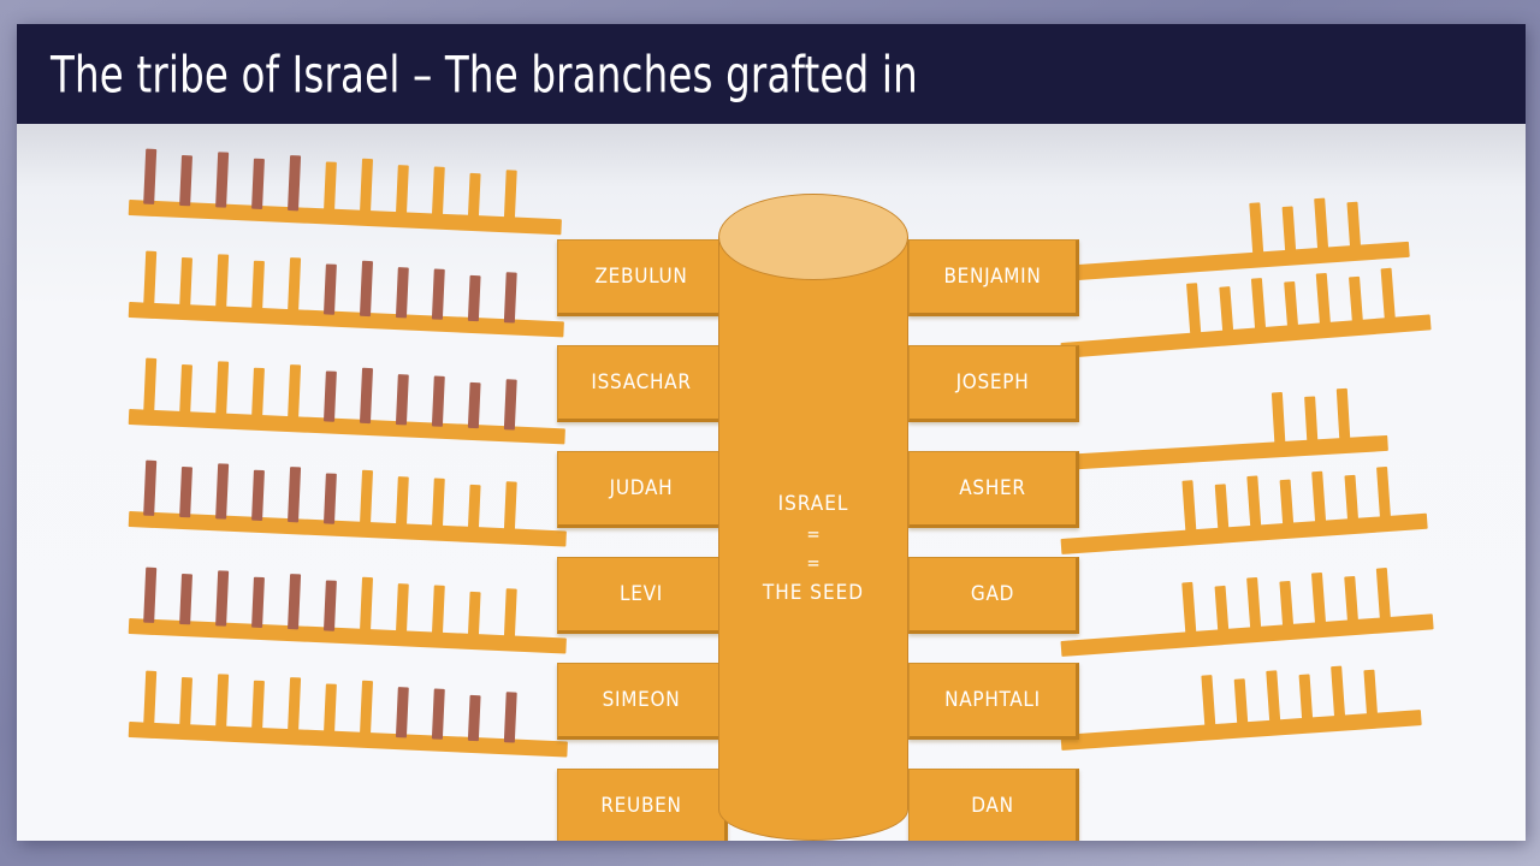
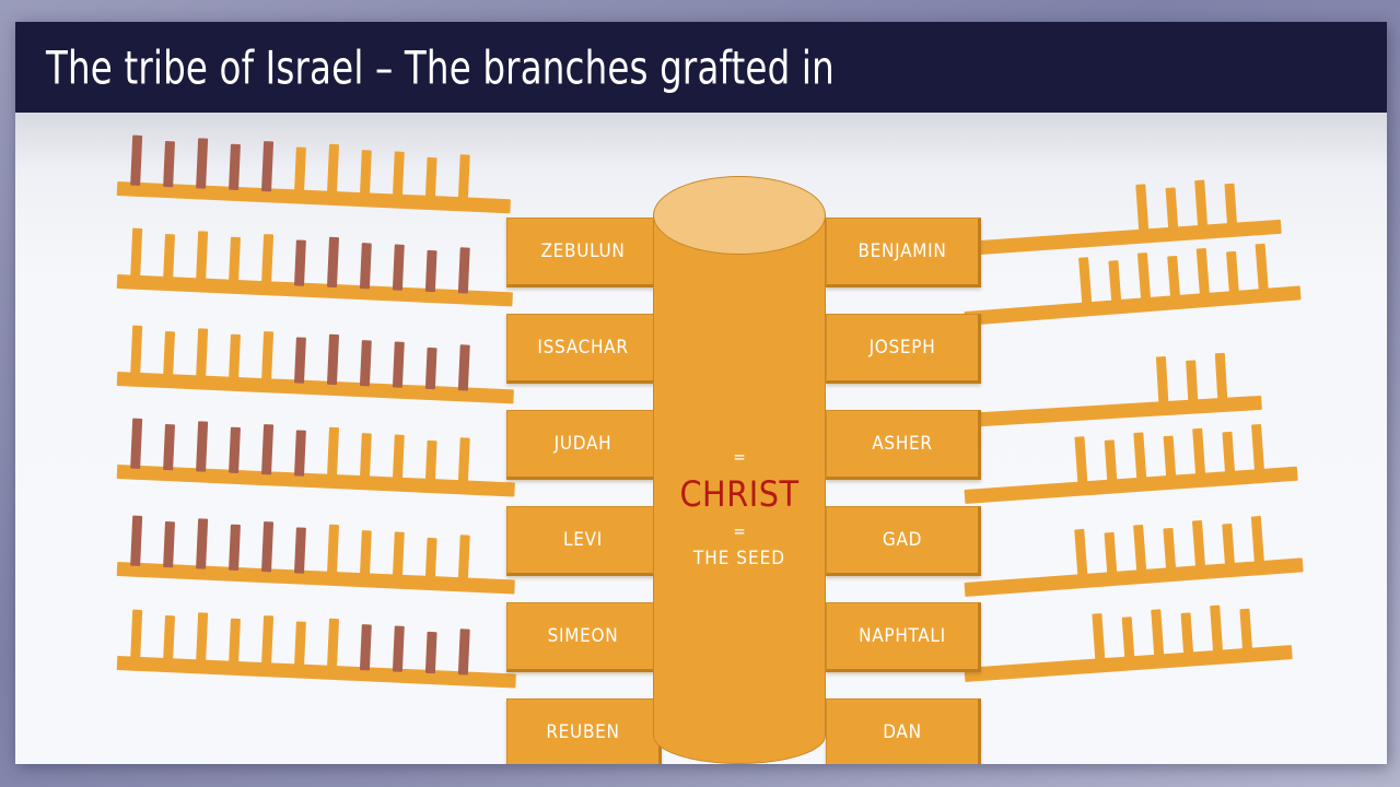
  The tribe of Israel – The branches grafted in
  ZEBULUN
  ISSACHAR
  JUDAH
  LEVI
  SIMEON
  REUBEN
  BENJAMIN
  JOSEPH
  ASHER
  GAD
  NAPHTALI
  DAN
- ISRAEL
  =
+ CHRIST
  =
  THE SEED
